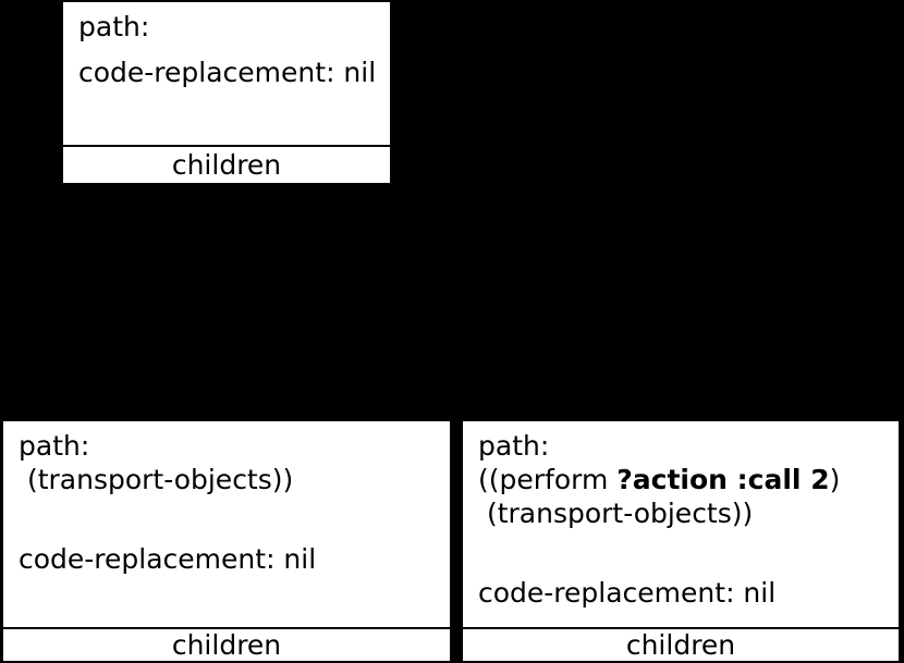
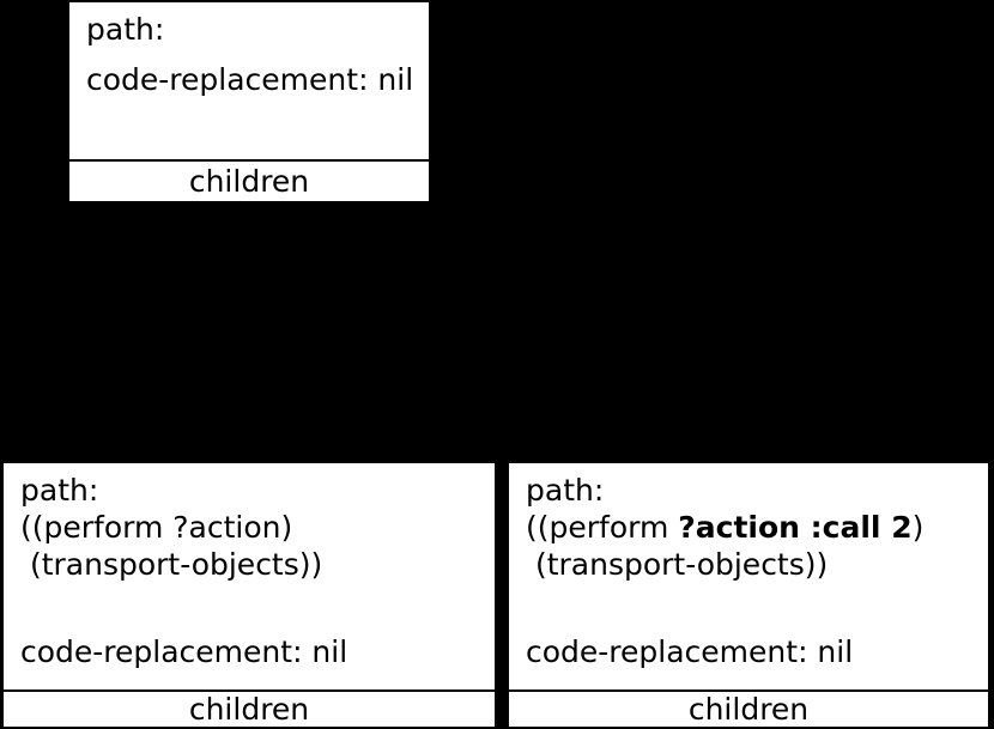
  path:
  code-replacement: nil
  children
  path:
+ ((perform ?action)
  (transport-objects))
  code-replacement: nil
  children
  path:
  ((perform ?action :call 2)
  (transport-objects))
  code-replacement: nil
  children
